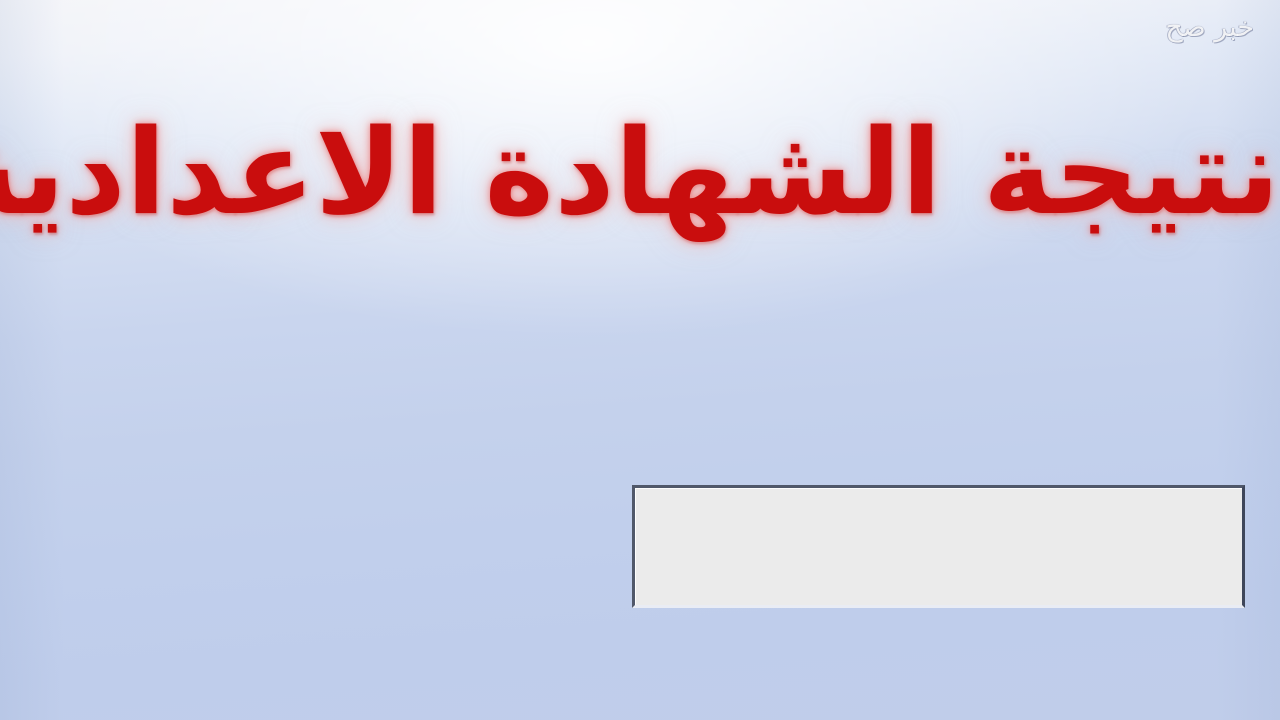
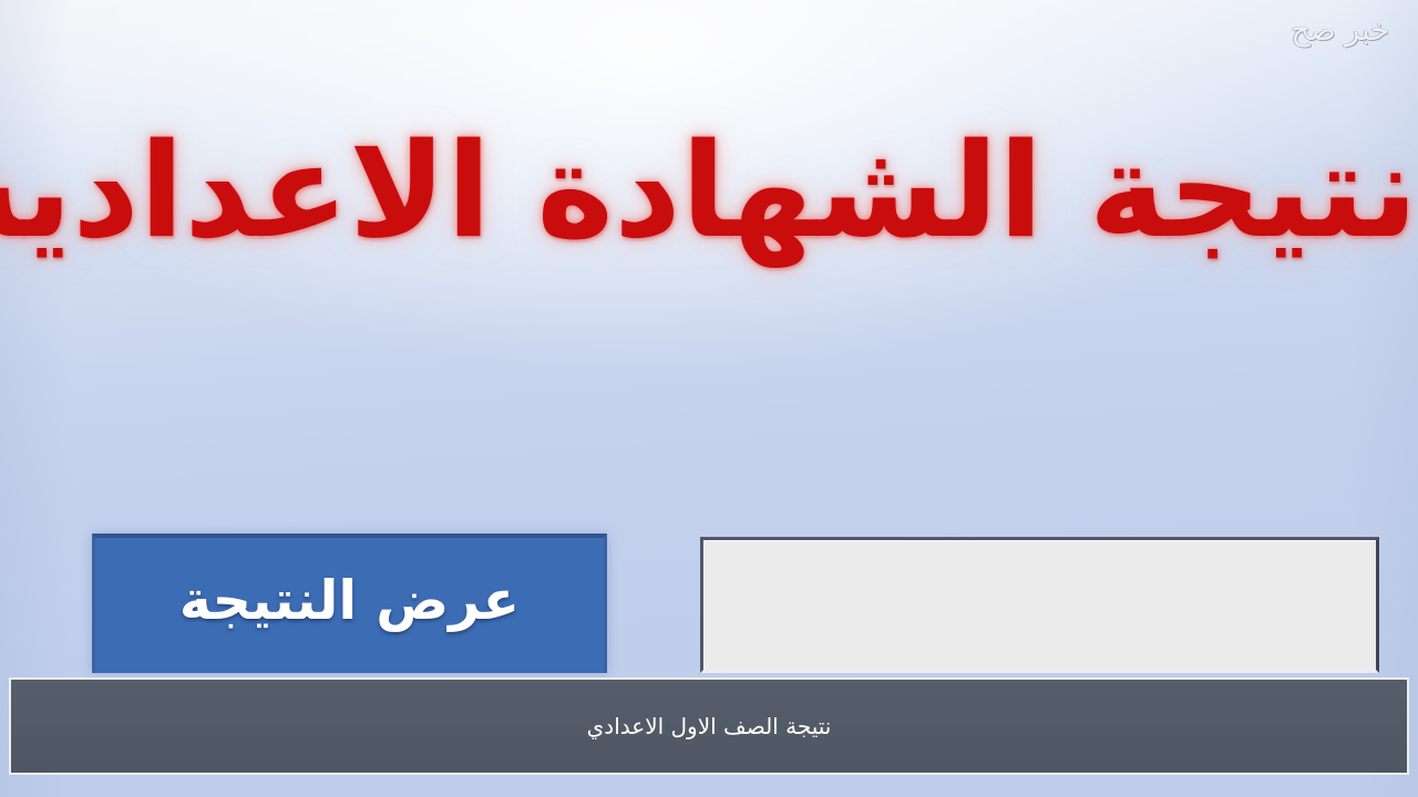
  خبر صح
  نتيجة الشهادة الاعدادي
+ عرض النتيجة
+ نتيجة الصف الاول الاعدادي
